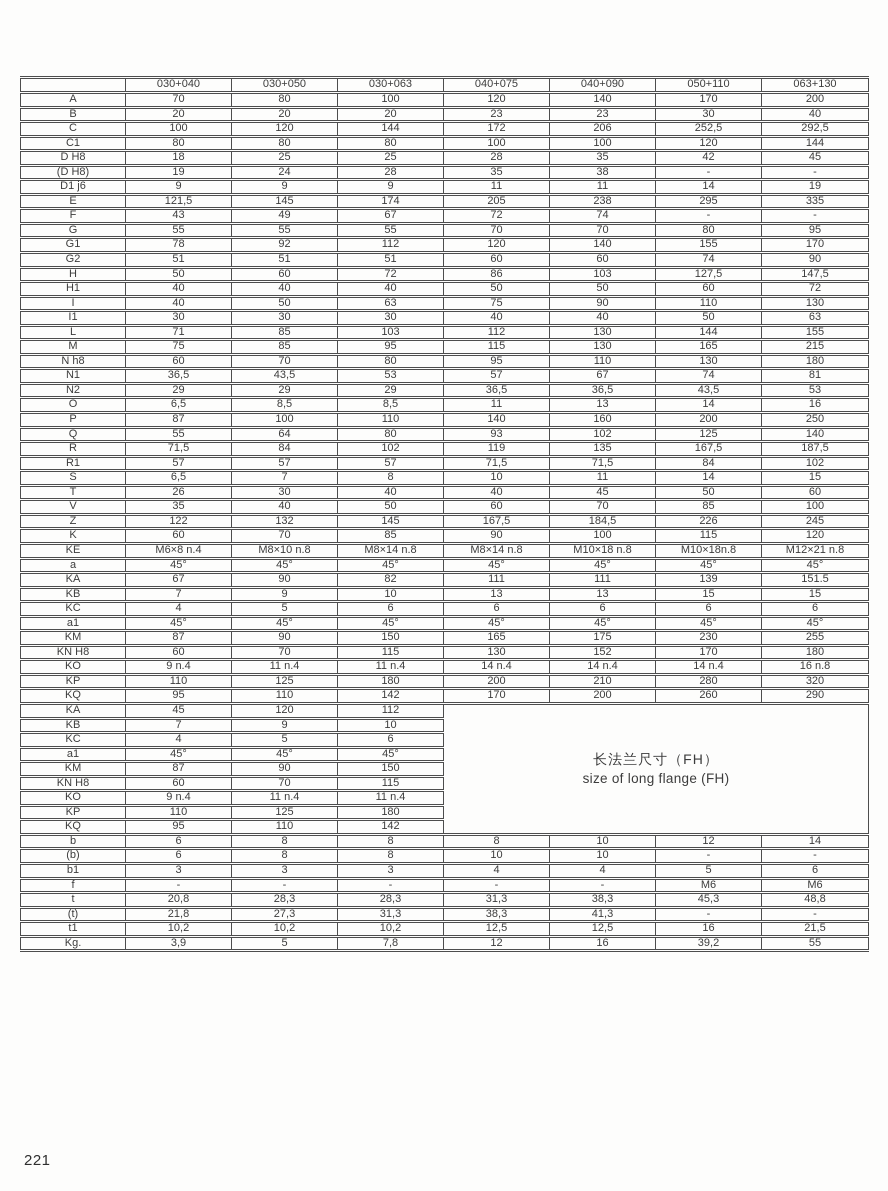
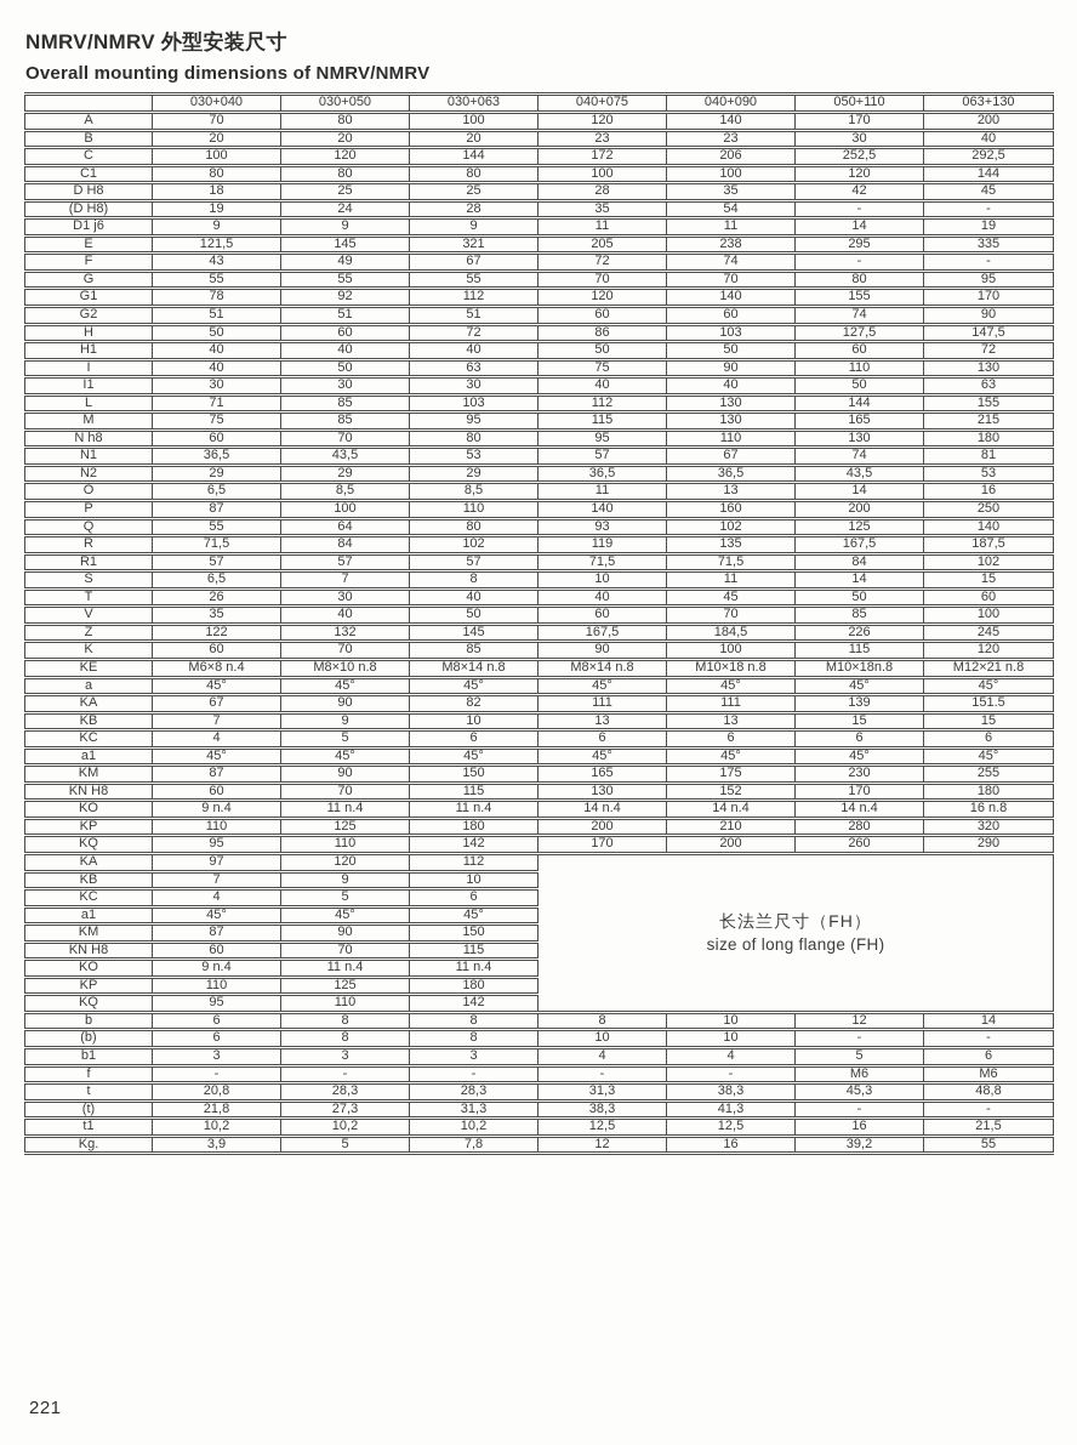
+ NMRV/NMRV 外型安装尺寸
+ Overall mounting dimensions of NMRV/NMRV
  	030+040	030+050	030+063	040+075	040+090	050+110	063+130
  A	70	80	100	120	140	170	200
  B	20	20	20	23	23	30	40
  C	100	120	144	172	206	252,5	292,5
  C1	80	80	80	100	100	120	144
  D H8	18	25	25	28	35	42	45
- (D H8)	19	24	28	35	38	-	-
+ (D H8)	19	24	28	35	54	-	-
  D1 j6	9	9	9	11	11	14	19
- E	121,5	145	174	205	238	295	335
+ E	121,5	145	321	205	238	295	335
  F	43	49	67	72	74	-	-
  G	55	55	55	70	70	80	95
  G1	78	92	112	120	140	155	170
  G2	51	51	51	60	60	74	90
  H	50	60	72	86	103	127,5	147,5
  H1	40	40	40	50	50	60	72
  I	40	50	63	75	90	110	130
  I1	30	30	30	40	40	50	63
  L	71	85	103	112	130	144	155
  M	75	85	95	115	130	165	215
  N h8	60	70	80	95	110	130	180
  N1	36,5	43,5	53	57	67	74	81
  N2	29	29	29	36,5	36,5	43,5	53
  O	6,5	8,5	8,5	11	13	14	16
  P	87	100	110	140	160	200	250
  Q	55	64	80	93	102	125	140
  R	71,5	84	102	119	135	167,5	187,5
  R1	57	57	57	71,5	71,5	84	102
  S	6,5	7	8	10	11	14	15
  T	26	30	40	40	45	50	60
  V	35	40	50	60	70	85	100
  Z	122	132	145	167,5	184,5	226	245
  K	60	70	85	90	100	115	120
  KE	M6×8 n.4	M8×10 n.8	M8×14 n.8	M8×14 n.8	M10×18 n.8	M10×18n.8	M12×21 n.8
  a	45°	45°	45°	45°	45°	45°	45°
  KA	67	90	82	111	111	139	151.5
  KB	7	9	10	13	13	15	15
  KC	4	5	6	6	6	6	6
  a1	45°	45°	45°	45°	45°	45°	45°
  KM	87	90	150	165	175	230	255
  KN H8	60	70	115	130	152	170	180
  KO	9 n.4	11 n.4	11 n.4	14 n.4	14 n.4	14 n.4	16 n.8
  KP	110	125	180	200	210	280	320
  KQ	95	110	142	170	200	260	290
- KA	45	120	112	长法兰尺寸（FH）size of long flange (FH)
+ KA	97	120	112	长法兰尺寸（FH）size of long flange (FH)
  KB	7	9	10
  KC	4	5	6
  a1	45°	45°	45°
  KM	87	90	150
  KN H8	60	70	115
  KO	9 n.4	11 n.4	11 n.4
  KP	110	125	180
  KQ	95	110	142
  b	6	8	8	8	10	12	14
  (b)	6	8	8	10	10	-	-
  b1	3	3	3	4	4	5	6
  f	-	-	-	-	-	M6	M6
  t	20,8	28,3	28,3	31,3	38,3	45,3	48,8
  (t)	21,8	27,3	31,3	38,3	41,3	-	-
  t1	10,2	10,2	10,2	12,5	12,5	16	21,5
  Kg.	3,9	5	7,8	12	16	39,2	55
  221
